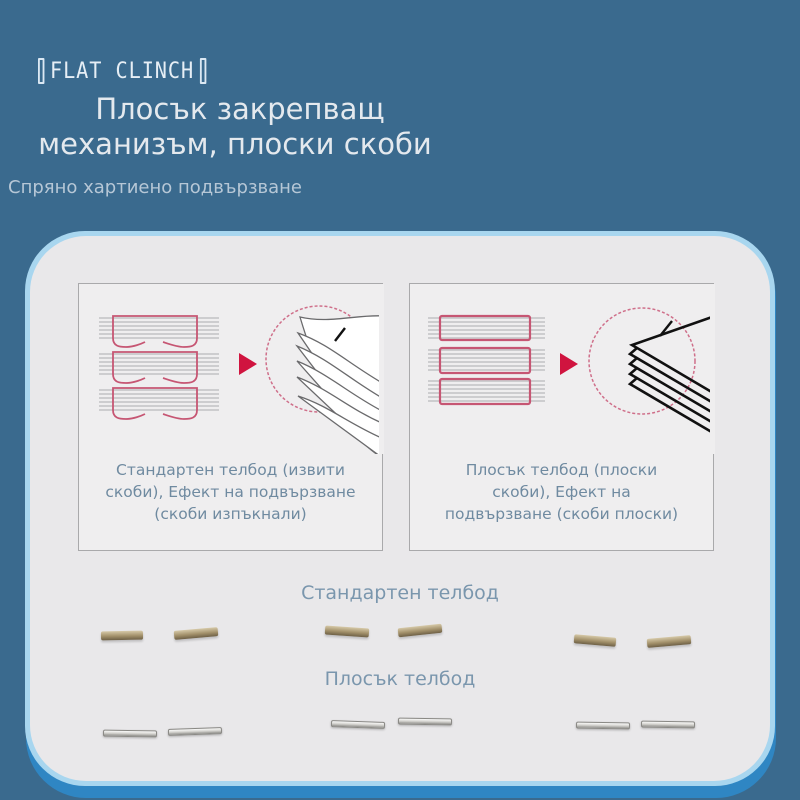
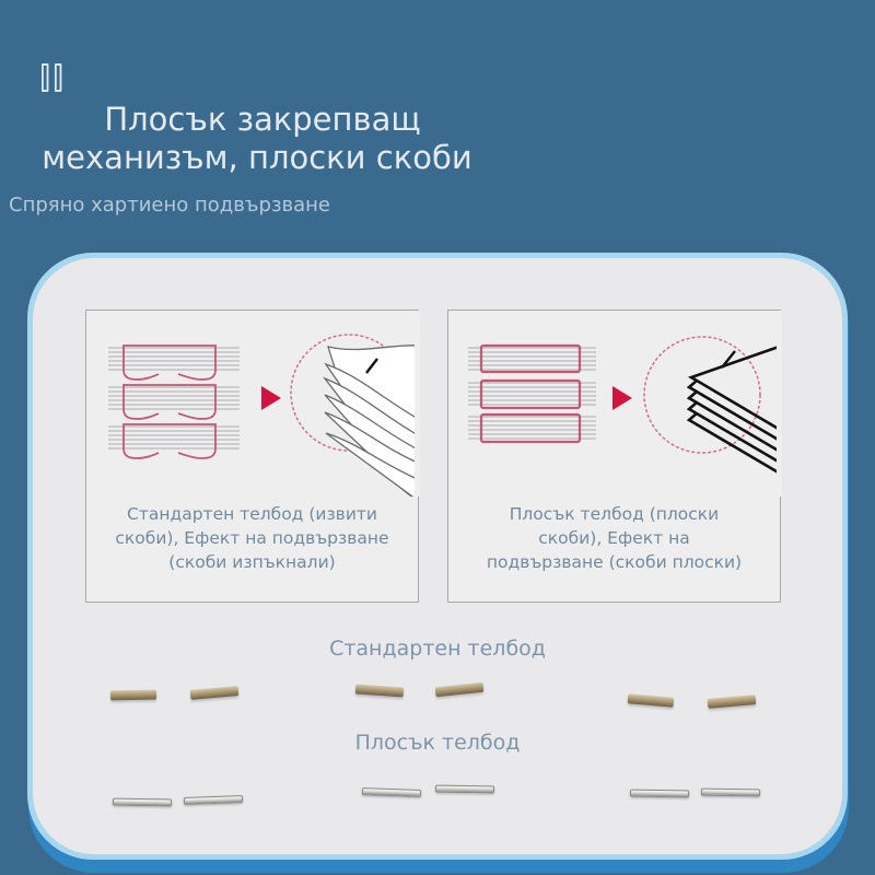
- FLAT CLINCH
  Плосък закрепващ
  механизъм, плоски скоби
  Спряно хартиено подвързване
  Стандартен телбод (извити
  скоби), Ефект на подвързване
  (скоби изпъкнали)
  Плосък телбод (плоски
  скоби), Ефект на
  подвързване (скоби плоски)
  Стандартен телбод
  Плосък телбод
